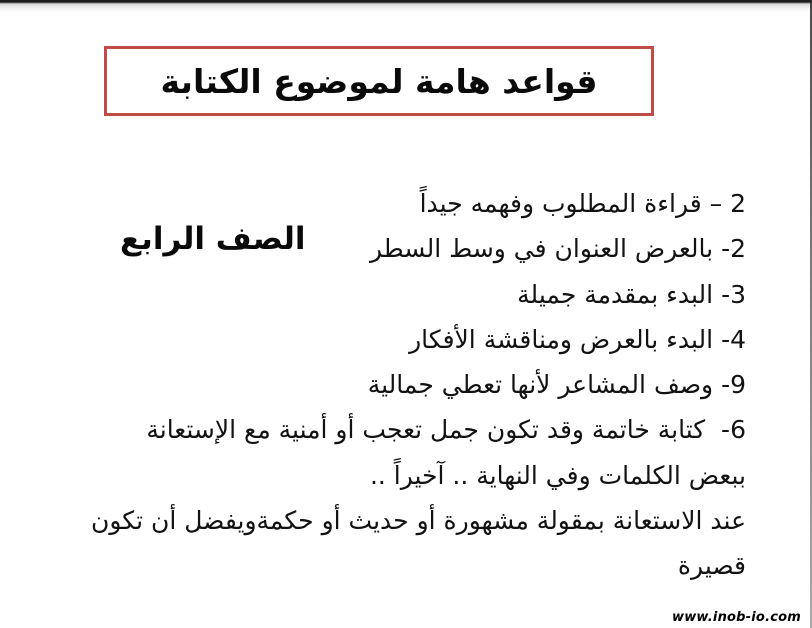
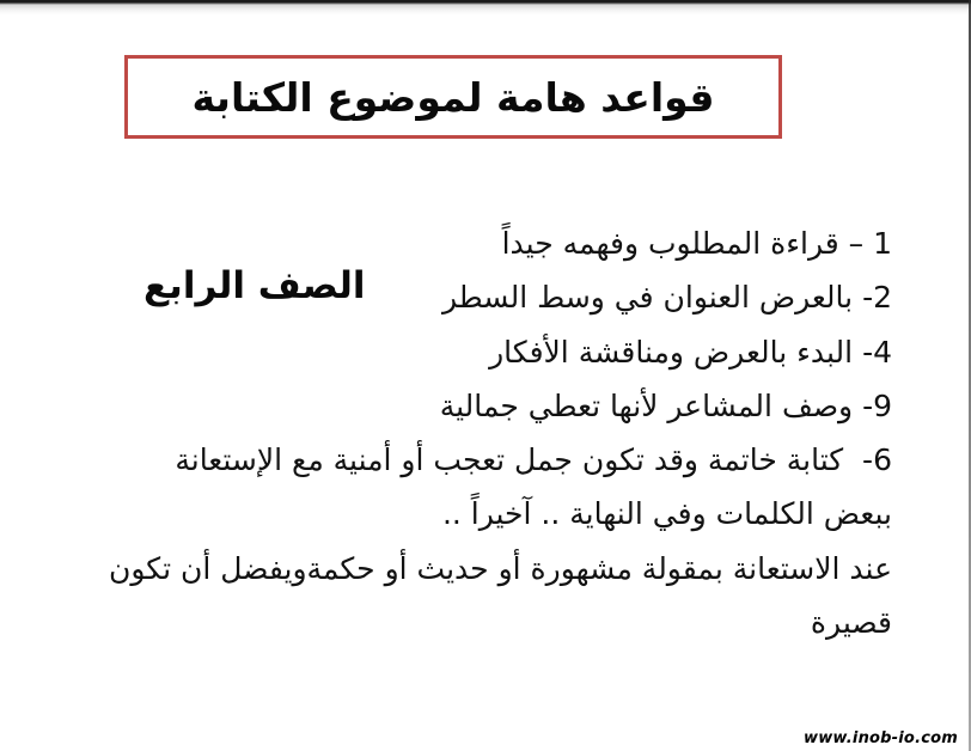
  قواعد هامة لموضوع الكتابة
  الصف الرابع
- 2 – قراءة المطلوب وفهمه جيداً
+ 1 – قراءة المطلوب وفهمه جيداً
  2- بالعرض العنوان في وسط السطر
- 3- البدء بمقدمة جميلة
  4- البدء بالعرض ومناقشة الأفكار
  9- وصف المشاعر لأنها تعطي جمالية
  6- كتابة خاتمة وقد تكون جمل تعجب أو أمنية مع الإستعانة
  ببعض الكلمات وفي النهاية .. آخيراً ..
  عند الاستعانة بمقولة مشهورة أو حديث أو حكمةويفضل أن تكون
  قصيرة
  www.inob-io.com
